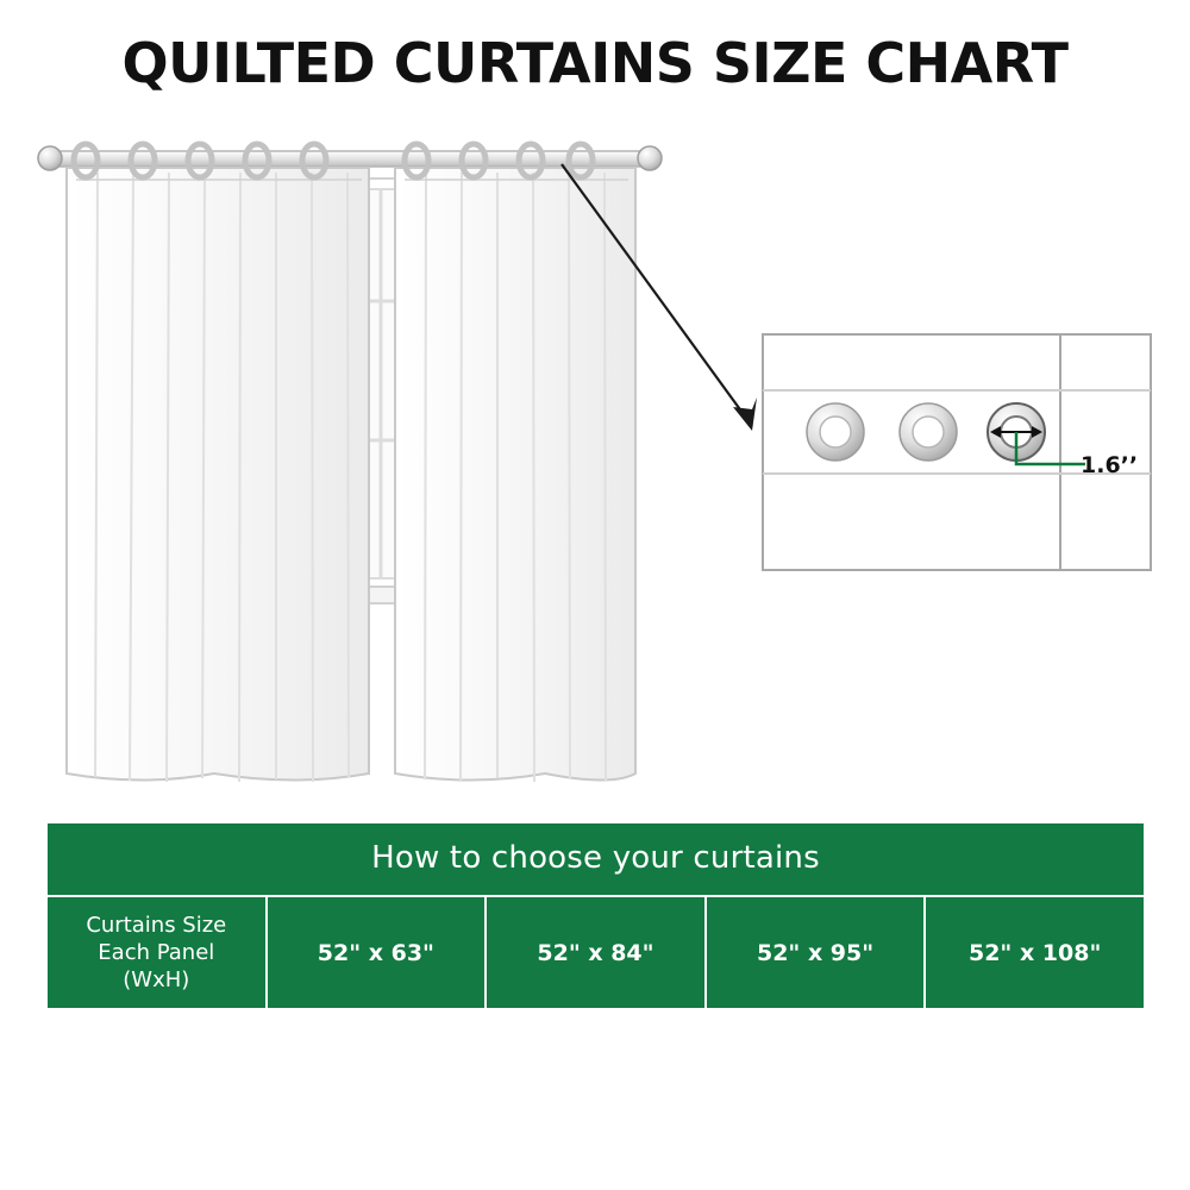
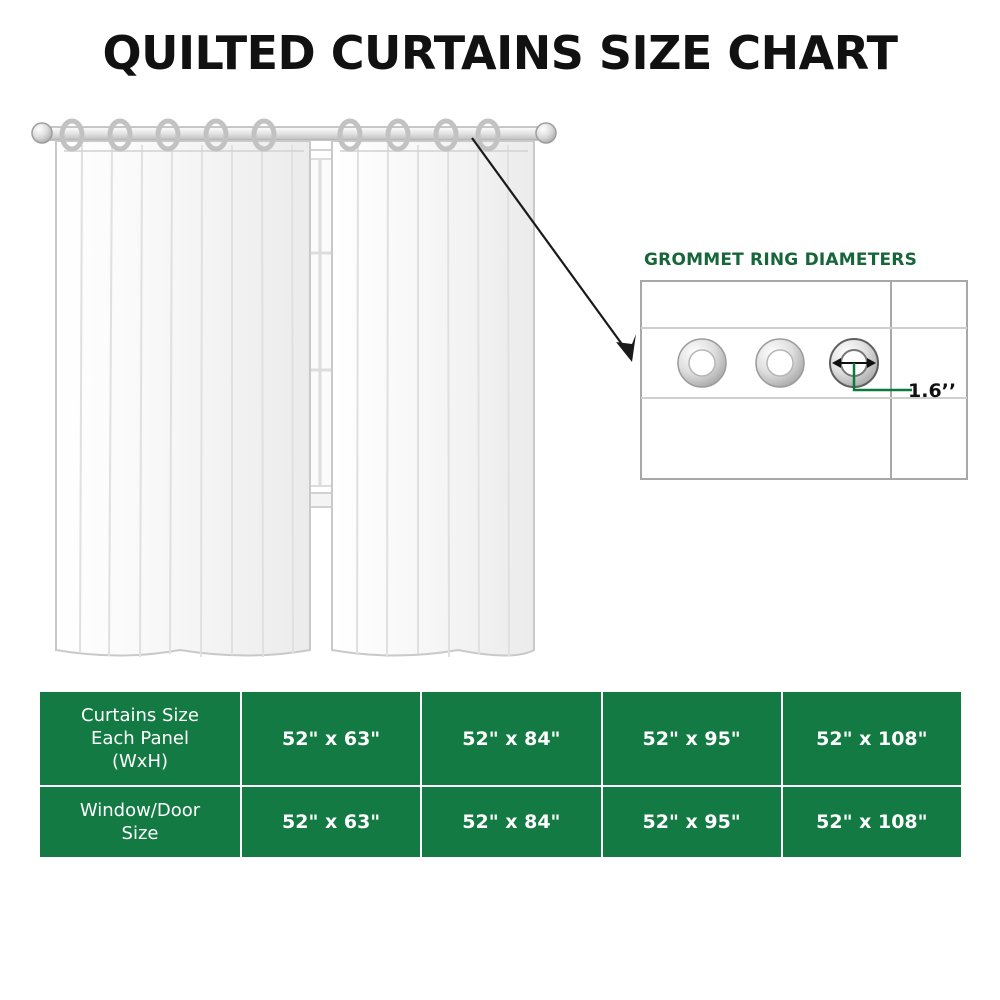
  QUILTED CURTAINS SIZE CHART
+ GROMMET RING DIAMETERS
  1.6’’
- How to choose your curtains
  Curtains Size Each Panel (WxH)	52" x 63"	52" x 84"	52" x 95"	52" x 108"
+ Window/Door Size	52" x 63"	52" x 84"	52" x 95"	52" x 108"
